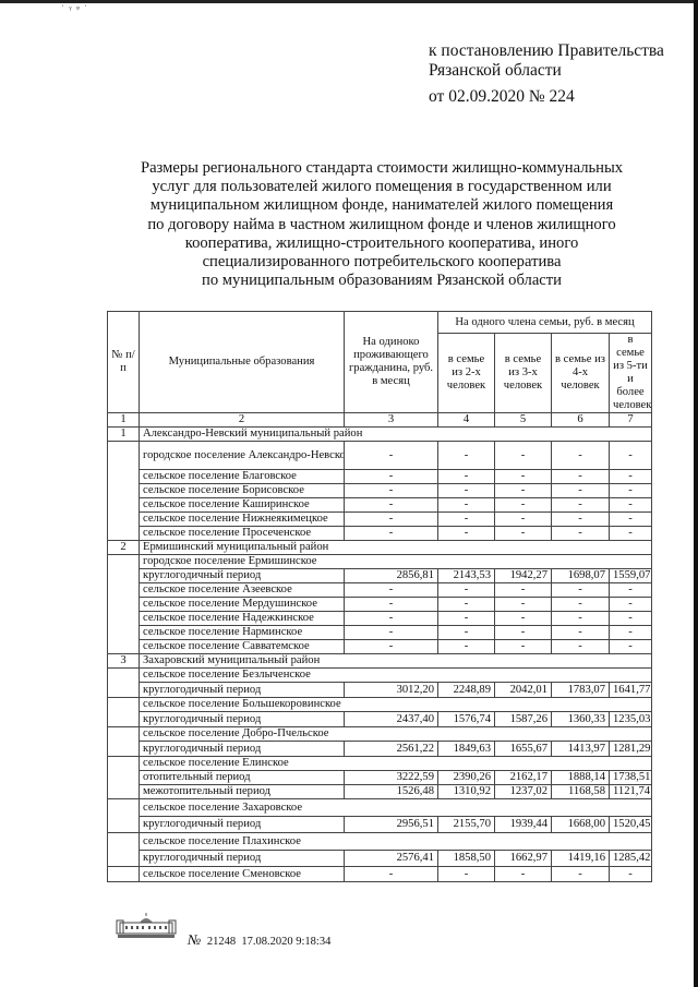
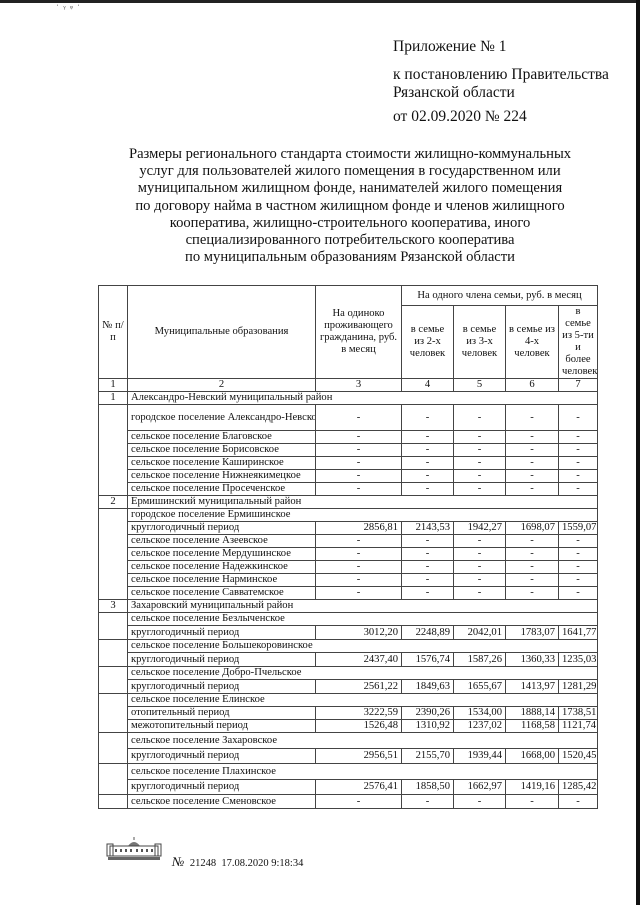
  ˈ ᵞ ᵠ ˈ
+ Приложение № 1
  к постановлению Правительства
  Рязанской области
  от 02.09.2020 № 224
  Размеры регионального стандарта стоимости жилищно-коммунальных
  услуг для пользователей жилого помещения в государственном или
  муниципальном жилищном фонде, нанимателей жилого помещения
  по договору найма в частном жилищном фонде и членов жилищного
  кооператива, жилищно-строительного кооператива, иного
  специализированного потребительского кооператива
  по муниципальным образованиям Рязанской области
  № п/п	Муниципальные образования	На одиноко проживающего гражданина, руб. в месяц	На одного члена семьи, руб. в месяц
  в семье из 2-х человек	в семье из 3-х человек	в семье из 4-х человек	в семье из 5-ти и более человек
  1	2	3	4	5	6	7
  1	Александро-Невский муниципальный район
  	городское поселение Александро-Невско	-	-	-	-	-
  сельское поселение Благовское	-	-	-	-	-
  сельское поселение Борисовское	-	-	-	-	-
  сельское поселение Каширинское	-	-	-	-	-
  сельское поселение Нижнеякимецкое	-	-	-	-	-
  сельское поселение Просеченское	-	-	-	-	-
  2	Ермишинский муниципальный район
  	городское поселение Ермишинское
  круглогодичный период	2856,81	2143,53	1942,27	1698,07	1559,07
  сельское поселение Азеевское	-	-	-	-	-
  сельское поселение Мердушинское	-	-	-	-	-
  сельское поселение Надежкинское	-	-	-	-	-
  сельское поселение Нарминское	-	-	-	-	-
  сельское поселение Савватемское	-	-	-	-	-
  3	Захаровский муниципальный район
  	сельское поселение Безлыченское
  круглогодичный период	3012,20	2248,89	2042,01	1783,07	1641,77
  	сельское поселение Большекоровинское
  круглогодичный период	2437,40	1576,74	1587,26	1360,33	1235,03
  	сельское поселение Добро-Пчельское
  круглогодичный период	2561,22	1849,63	1655,67	1413,97	1281,29
  	сельское поселение Елинское
- отопительный период	3222,59	2390,26	2162,17	1888,14	1738,51
+ отопительный период	3222,59	2390,26	1534,00	1888,14	1738,51
  межотопительный период	1526,48	1310,92	1237,02	1168,58	1121,74
  	сельское поселение Захаровское
  круглогодичный период	2956,51	2155,70	1939,44	1668,00	1520,45
  	сельское поселение Плахинское
  круглогодичный период	2576,41	1858,50	1662,97	1419,16	1285,42
  	сельское поселение Сменовское	-	-	-	-	-
  № 21248 17.08.2020 9:18:34
